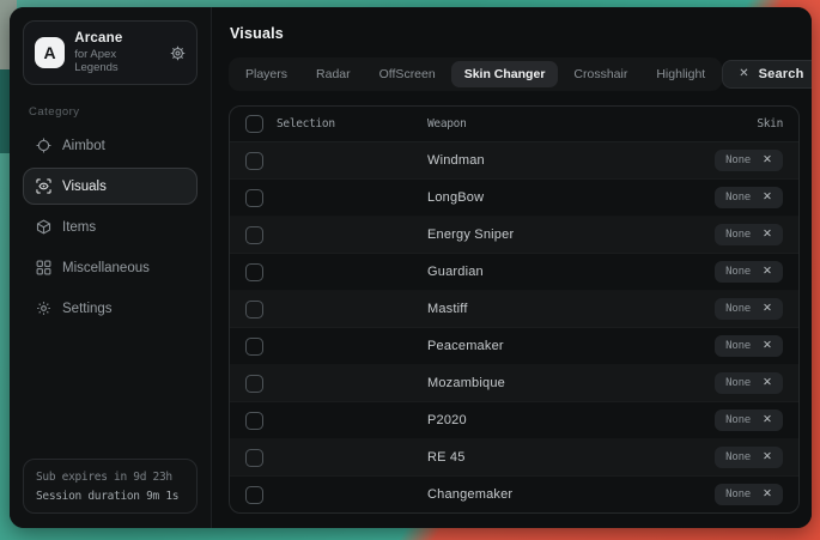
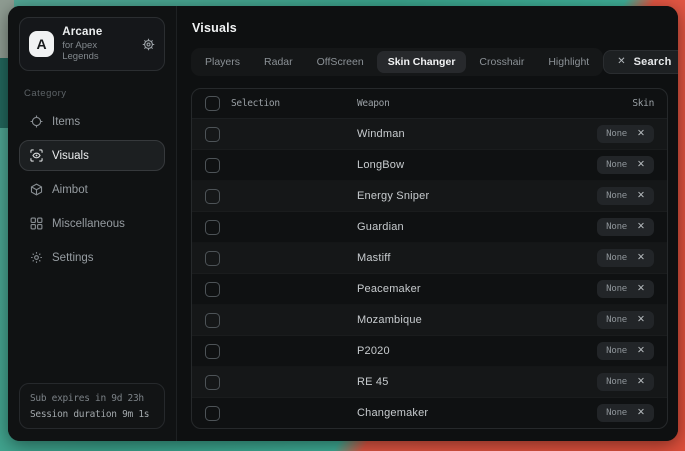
  A
  Arcane
  for Apex Legends
  Category
- Aimbot
+ Items
  Visuals
- Items
+ Aimbot
  Miscellaneous
  Settings
  Sub expires in 9d 23h
  Session duration 9m 1s
  Visuals
  Players
  Radar
  OffScreen
  Skin Changer
  Crosshair
  Highlight
  ✕
  Search
  Selection
  Weapon
  Skin
  Windman
  None
  ✕
  LongBow
  None
  ✕
  Energy Sniper
  None
  ✕
  Guardian
  None
  ✕
  Mastiff
  None
  ✕
  Peacemaker
  None
  ✕
  Mozambique
  None
  ✕
  P2020
  None
  ✕
  RE 45
  None
  ✕
  Changemaker
  None
  ✕
